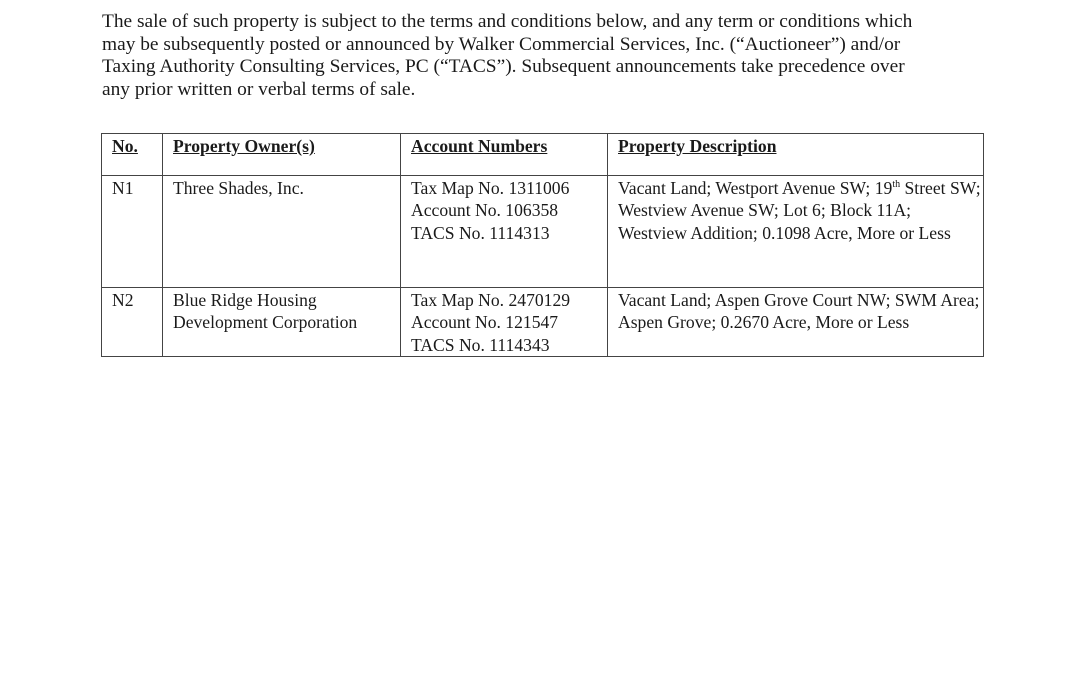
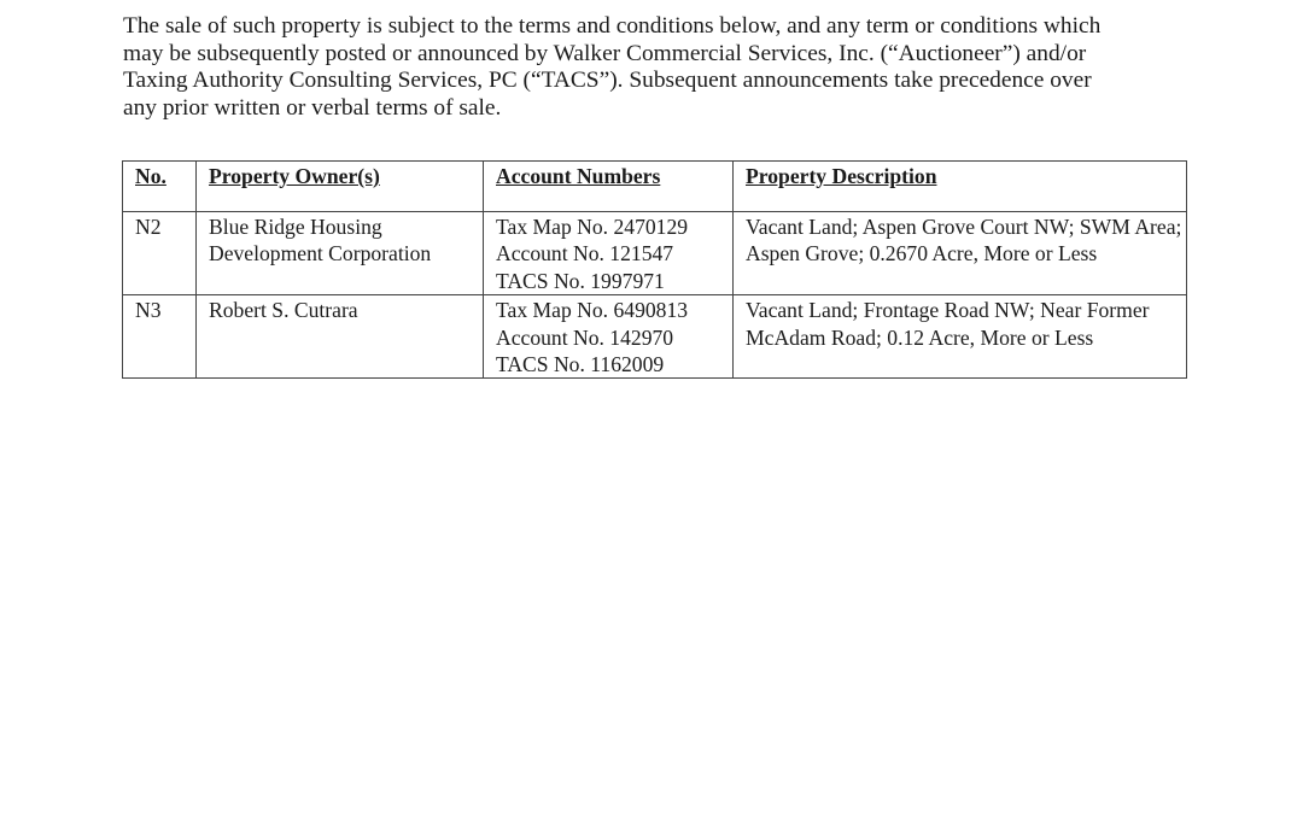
  The sale of such property is subject to the terms and conditions below, and any term or conditions which
  may be subsequently posted or announced by Walker Commercial Services, Inc. (“Auctioneer”) and/or
  Taxing Authority Consulting Services, PC (“TACS”). Subsequent announcements take precedence over
  any prior written or verbal terms of sale.
  No.	Property Owner(s)	Account Numbers	Property Description
- N1	Three Shades, Inc.	Tax Map No. 1311006 Account No. 106358 TACS No. 1114313	Vacant Land; Westport Avenue SW; 19th Street SW; Westview Avenue SW; Lot 6; Block 11A; Westview Addition; 0.1098 Acre, More or Less
- N2	Blue Ridge Housing Development Corporation	Tax Map No. 2470129 Account No. 121547 TACS No. 1114343	Vacant Land; Aspen Grove Court NW; SWM Area; Aspen Grove; 0.2670 Acre, More or Less
+ N2	Blue Ridge Housing Development Corporation	Tax Map No. 2470129 Account No. 121547 TACS No. 1997971	Vacant Land; Aspen Grove Court NW; SWM Area; Aspen Grove; 0.2670 Acre, More or Less
+ N3	Robert S. Cutrara	Tax Map No. 6490813 Account No. 142970 TACS No. 1162009	Vacant Land; Frontage Road NW; Near Former McAdam Road; 0.12 Acre, More or Less
